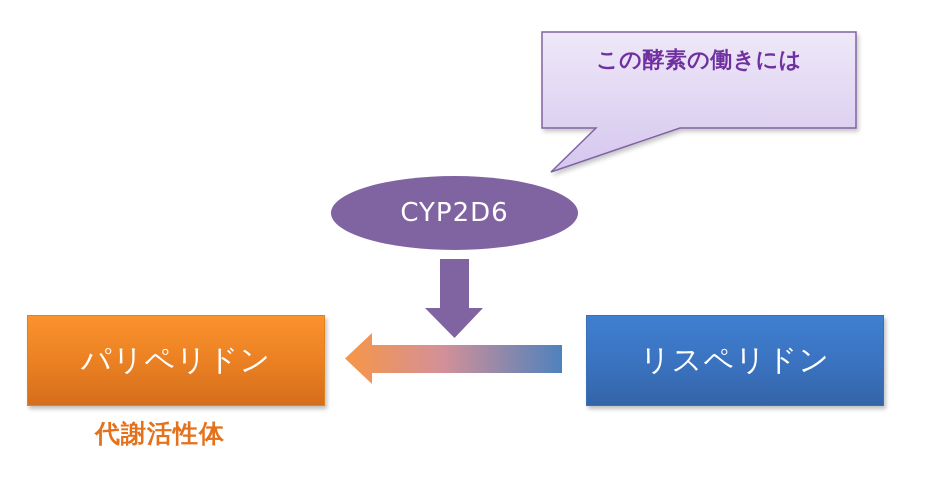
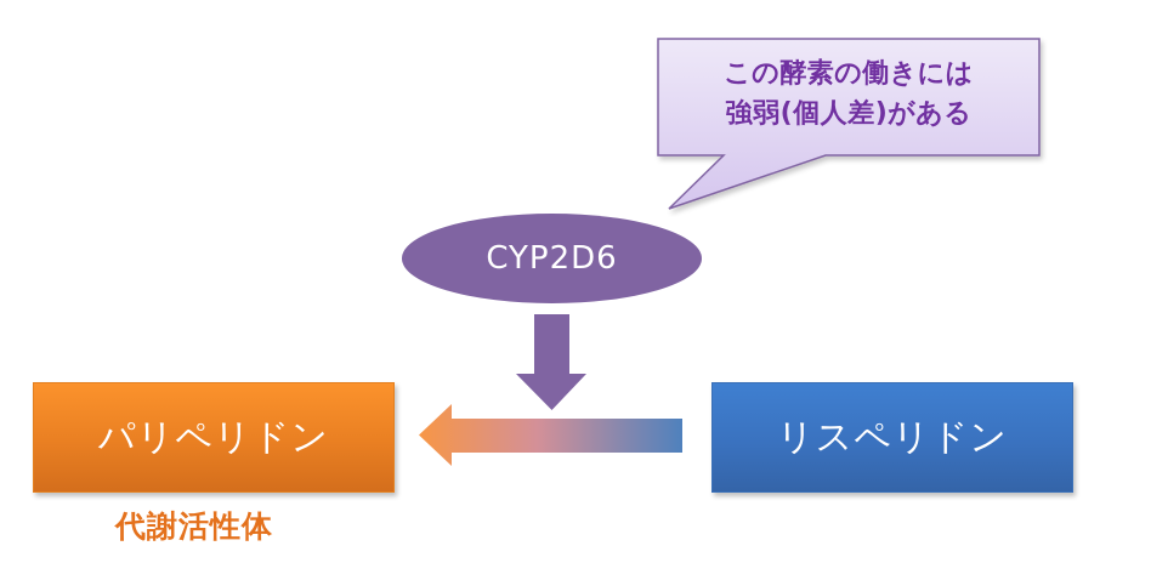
  この酵素の働きには
+ 強弱(個人差)がある
  CYP2D6
  パリペリドン
  代謝活性体
  リスペリドン
